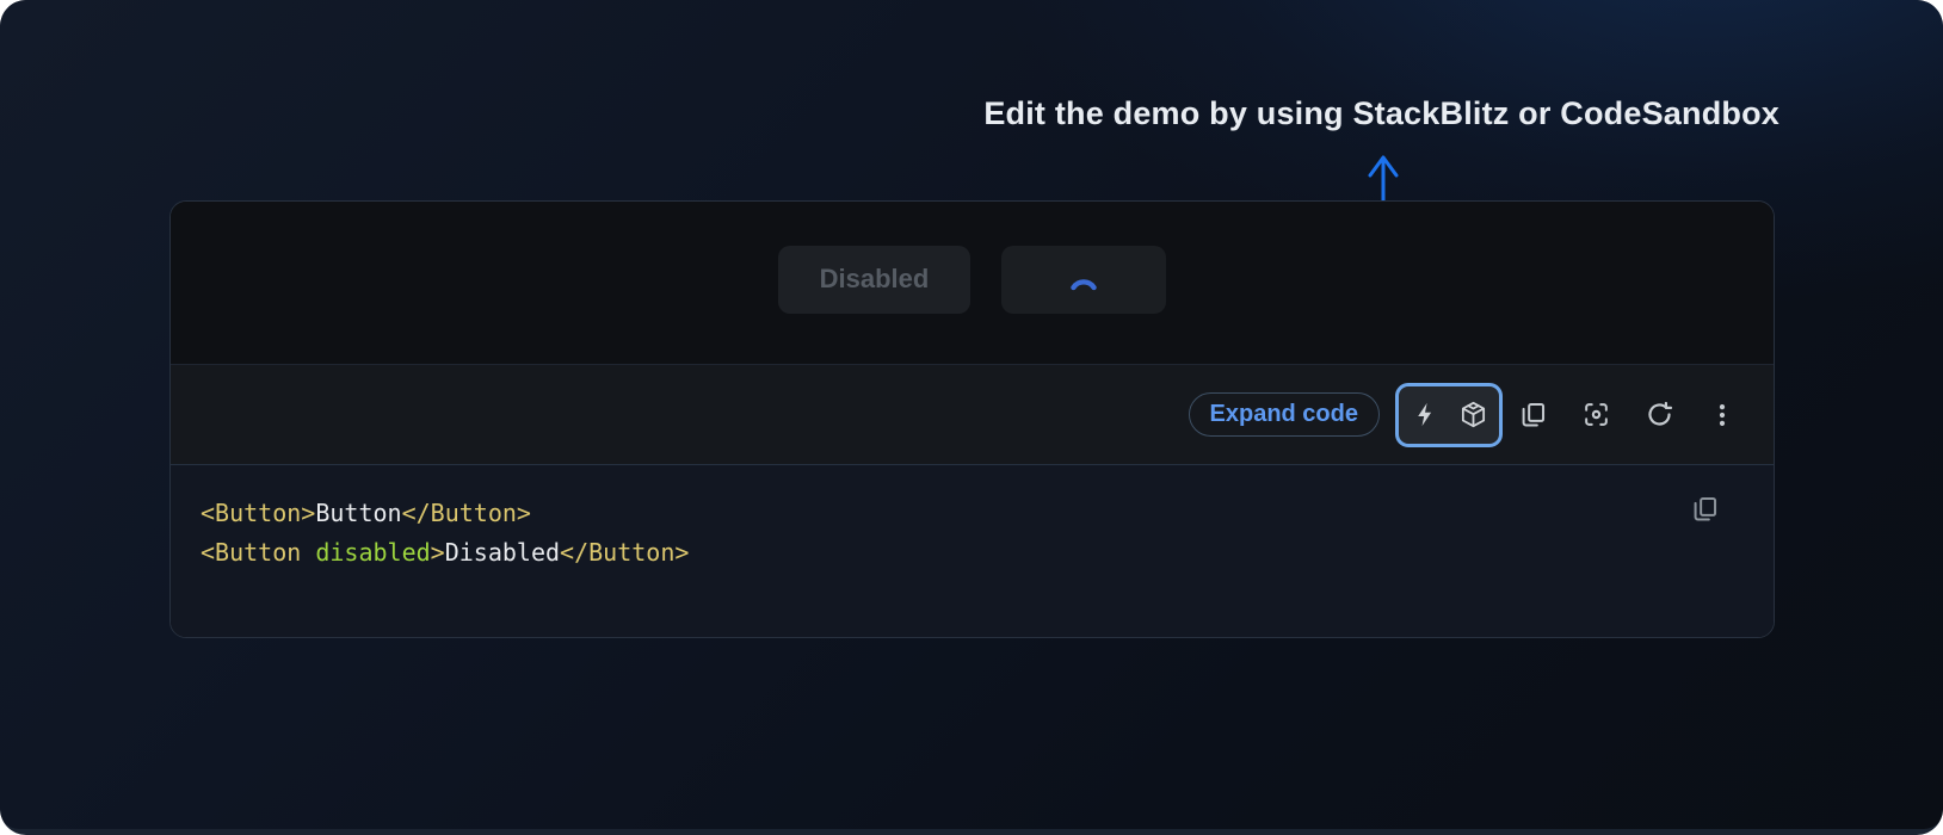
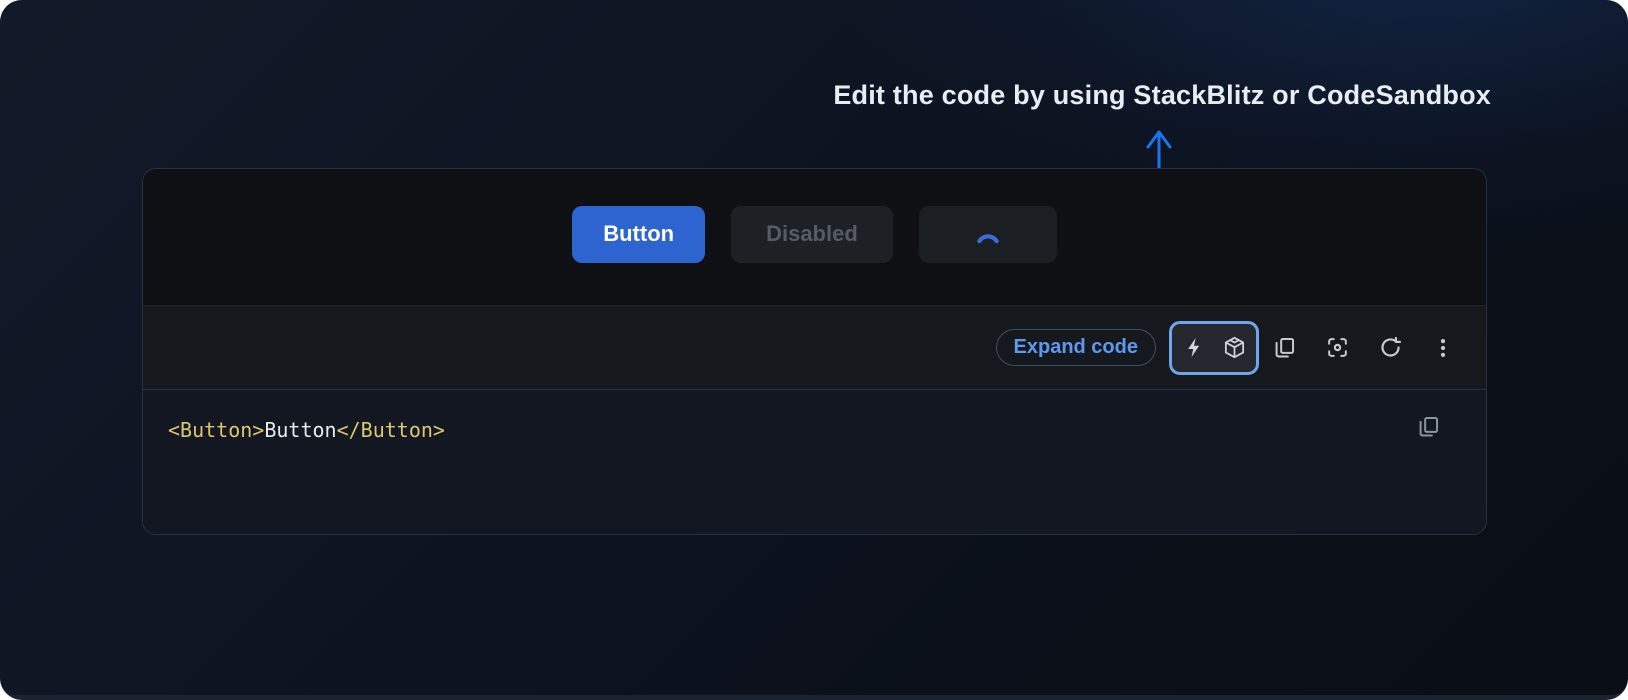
- Edit the demo by using StackBlitz or CodeSandbox
+ Edit the code by using StackBlitz or CodeSandbox
+ Button
  Disabled
  Expand code
  <Button>Button</Button>
- <Button disabled>Disabled</Button>
